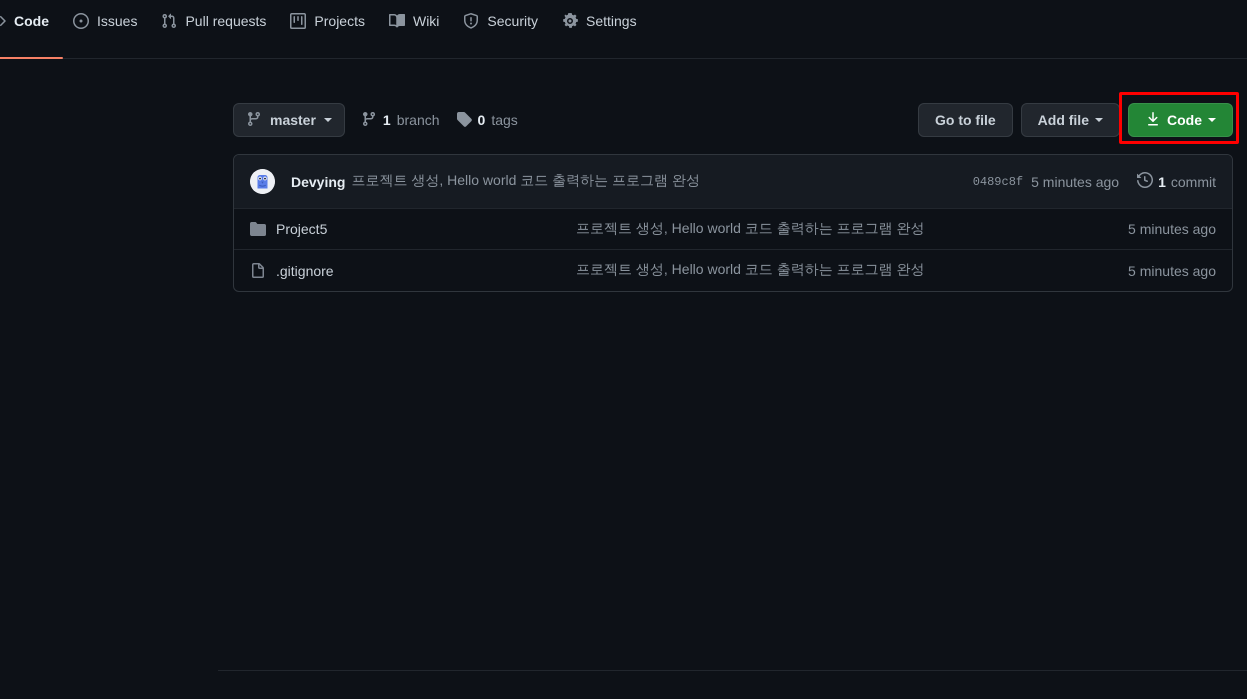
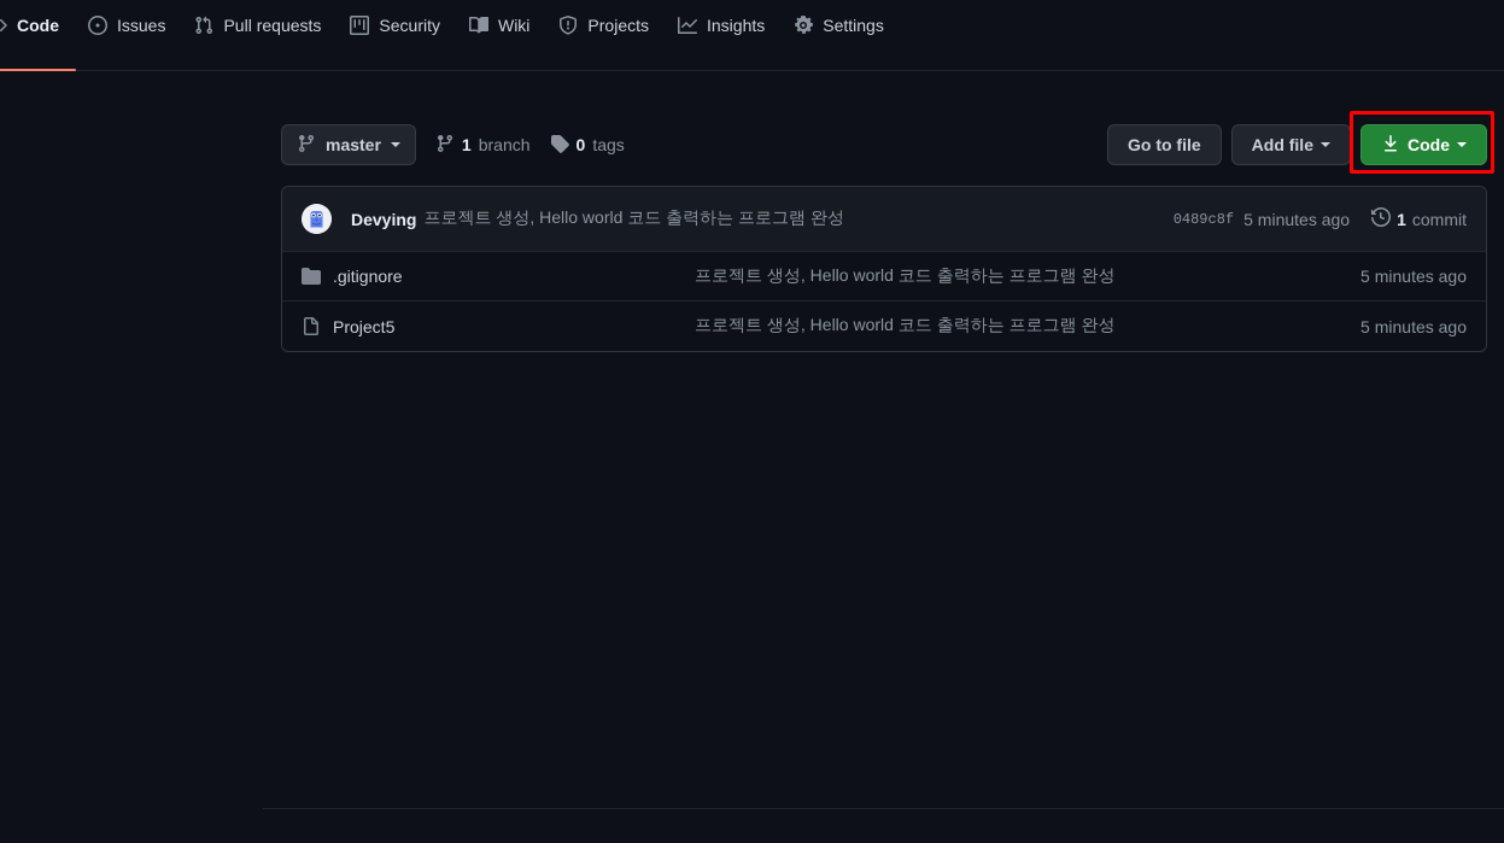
  Code
  Issues
  Pull requests
- Projects
+ Security
  Wiki
- Security
+ Projects
+ Insights
  Settings
  master
  1
  branch
  0
  tags
  Go to file
  Add file
  Code
  Devying
  프로젝트 생성, Hello world 코드 출력하는 프로그램 완성
  0489c8f
  5 minutes ago
  1
  commit
- Project5
+ .gitignore
  프로젝트 생성, Hello world 코드 출력하는 프로그램 완성
  5 minutes ago
- .gitignore
+ Project5
  프로젝트 생성, Hello world 코드 출력하는 프로그램 완성
  5 minutes ago
